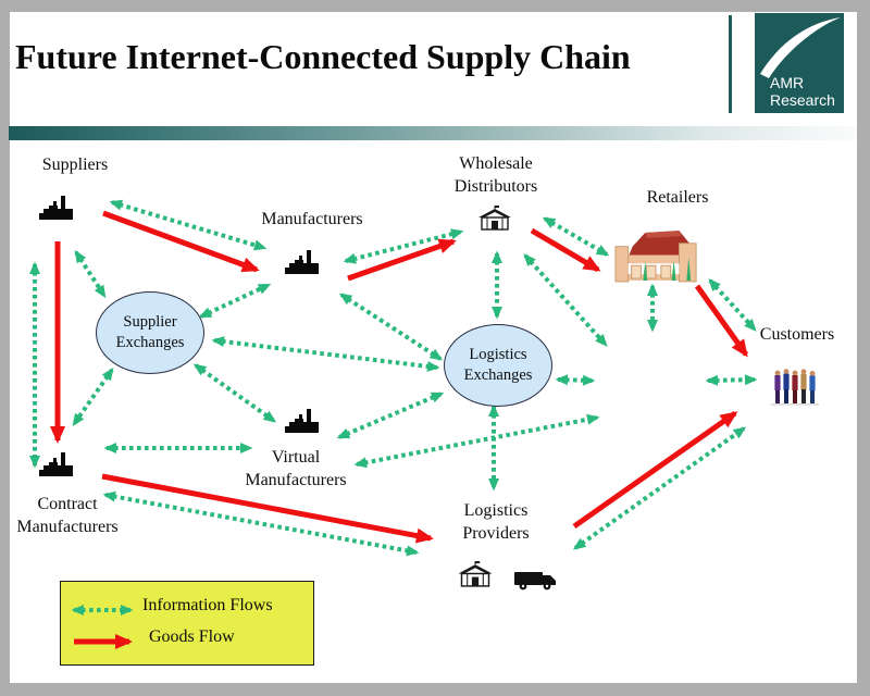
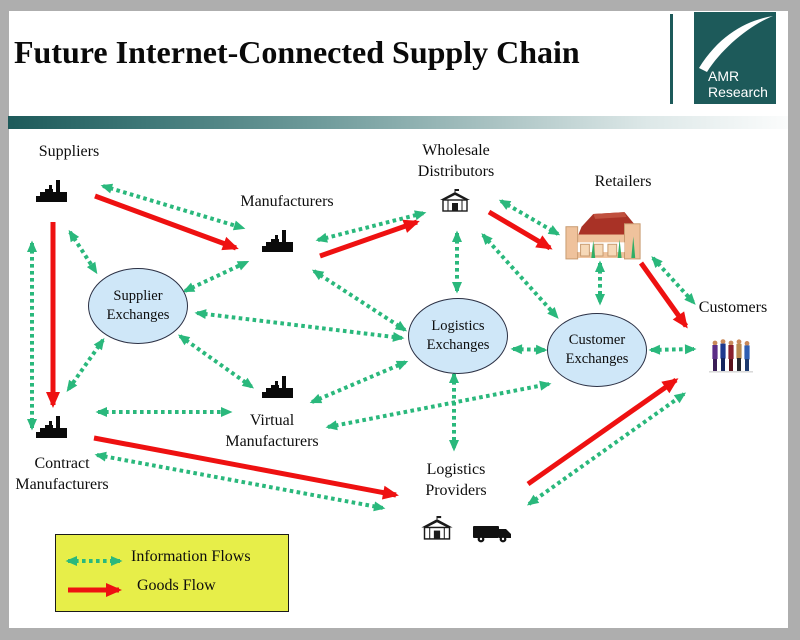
  Future Internet-Connected Supply Chain
  AMR
  Research
  Information Flows
  Goods Flow
  Suppliers
  Manufacturers
  Wholesale Distributors
  Retailers
  Customers
  Contract Manufacturers
  Virtual Manufacturers
  Logistics Providers
  Supplier Exchanges
  Logistics Exchanges
+ Customer Exchanges
